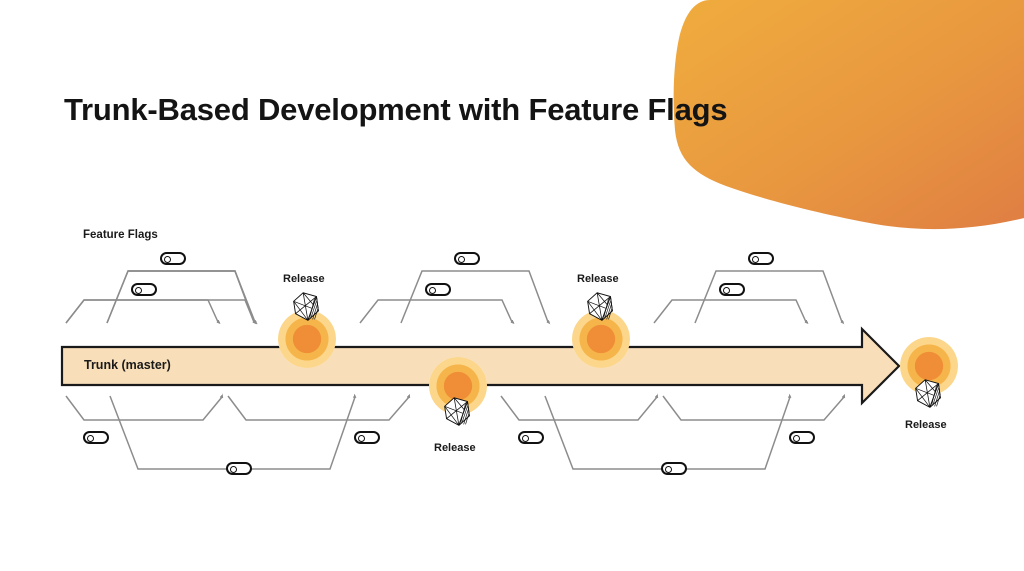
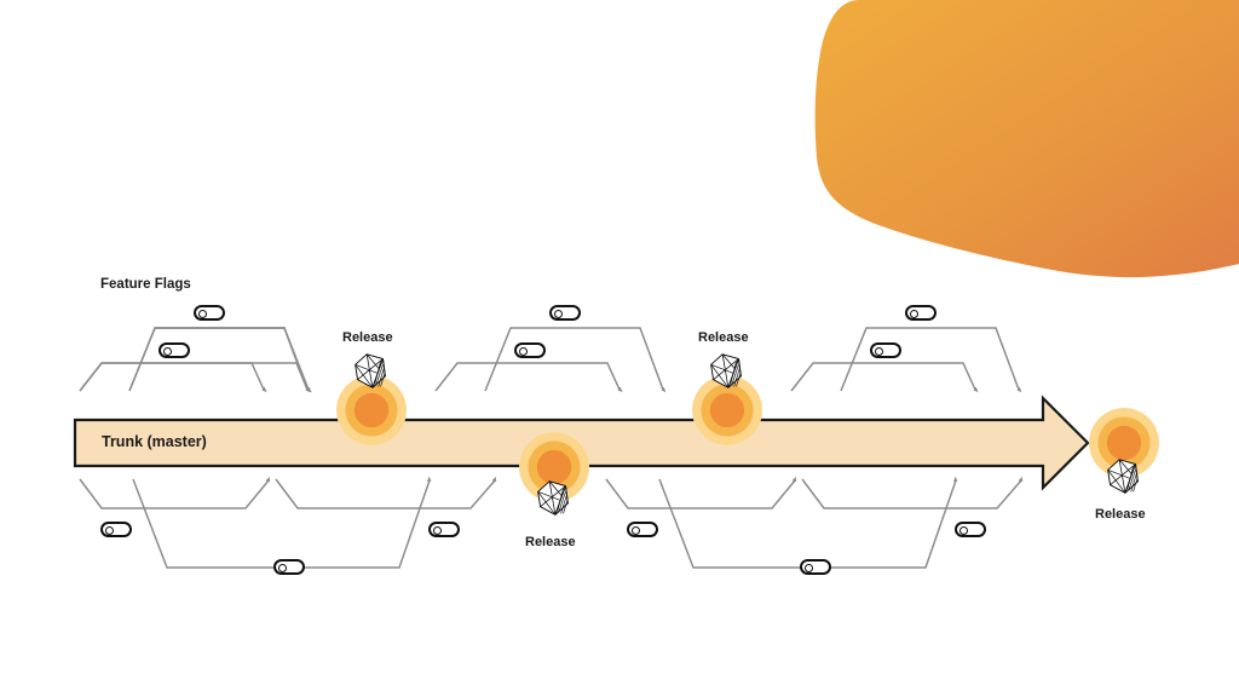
- Trunk-Based Development with Feature Flags
  Feature Flags
  Trunk (master)
  Release
  Release
  Release
  Release
